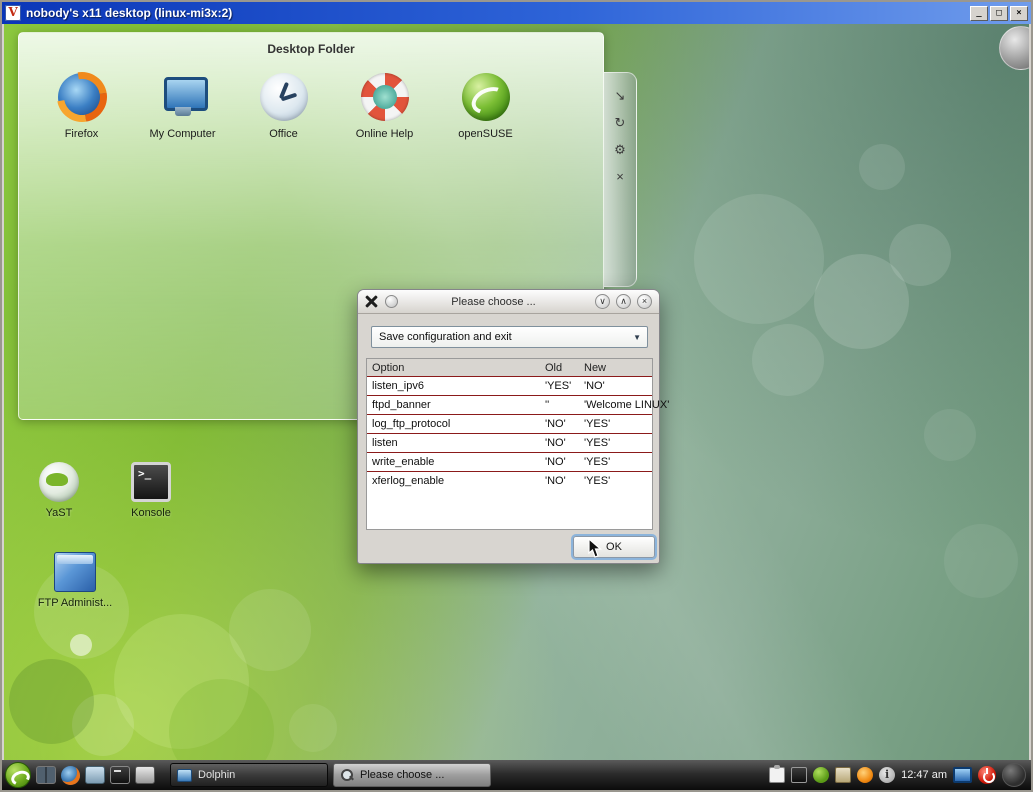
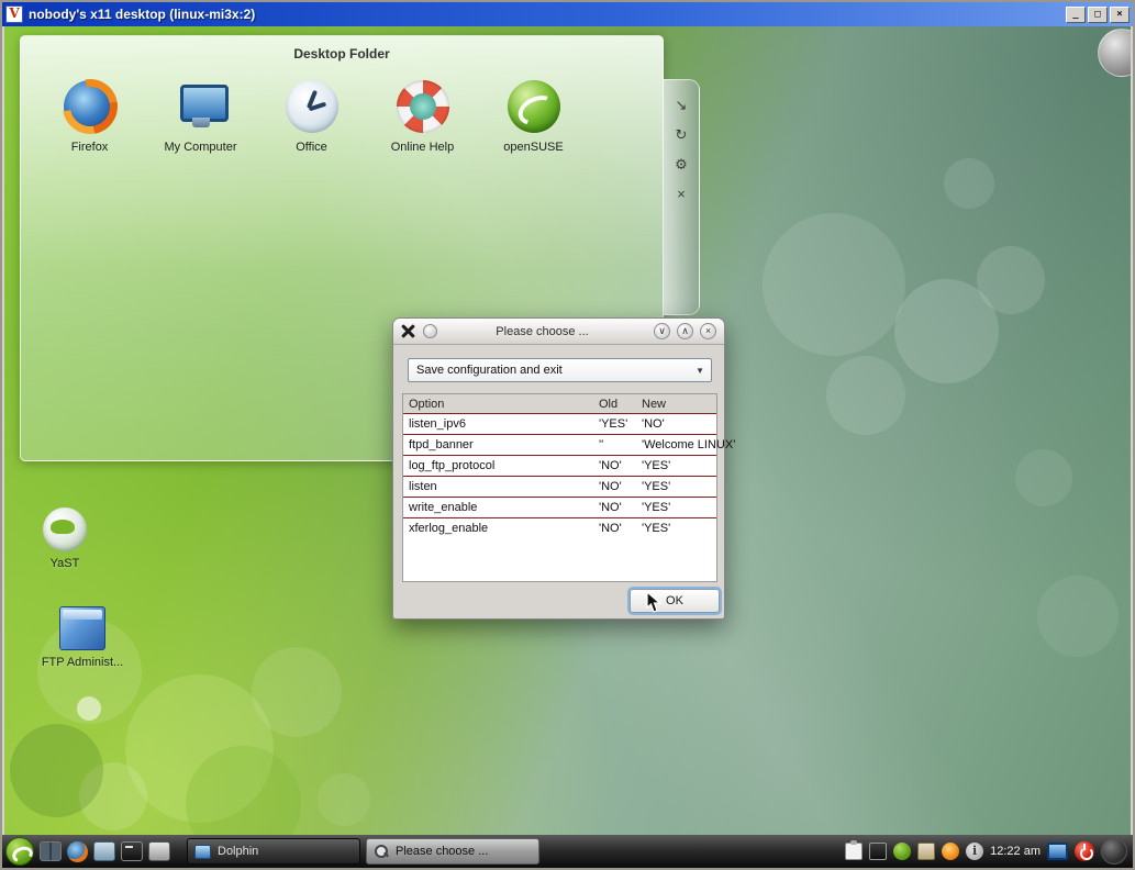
  V
  nobody's x11 desktop (linux-mi3x:2)
  _
  □
  ×
  Desktop Folder
  Firefox
  My Computer
  Office
  Online Help
  openSUSE
  ↘
  ↻
  ⚙
  ×
  YaST
- Konsole
  FTP Administ...
  Please choose ...
  ∨
  ∧
  ×
  Save configuration and exit
  ▼
  Option
  Old
  New
  listen_ipv6
  'YES'
  'NO'
  ftpd_banner
  ''
  'Welcome LINUX'
  log_ftp_protocol
  'NO'
  'YES'
  listen
  'NO'
  'YES'
  write_enable
  'NO'
  'YES'
  xferlog_enable
  'NO'
  'YES'
  OK
  Dolphin
  Please choose ...
- 12:47 am
+ 12:22 am
